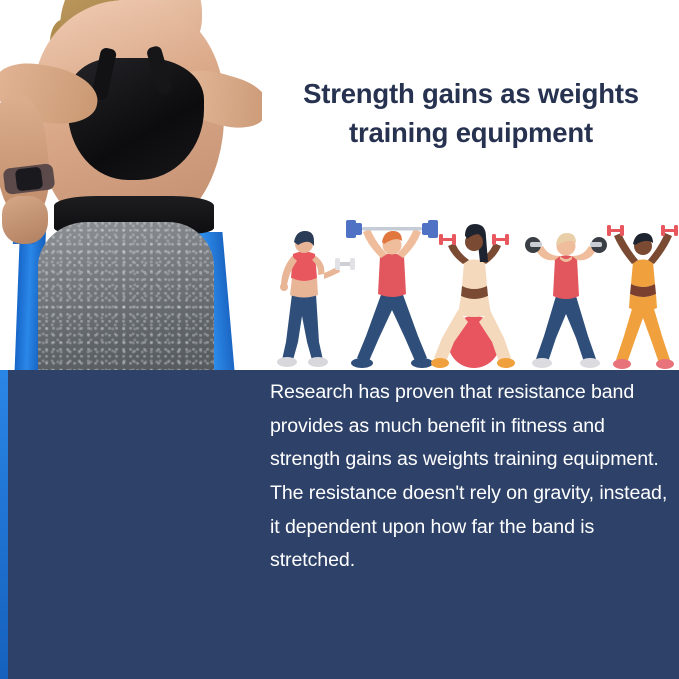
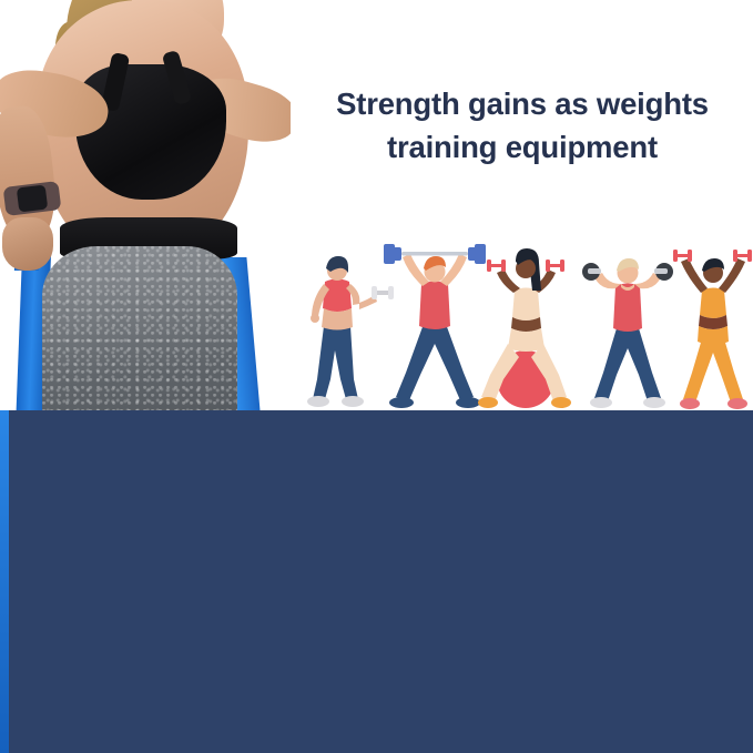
  Strength gains as weights
  training equipment
- Research has proven that resistance band provides as much benefit in fitness and strength gains as weights training equipment. The resistance doesn't rely on gravity, instead, it dependent upon how far the band is stretched.
